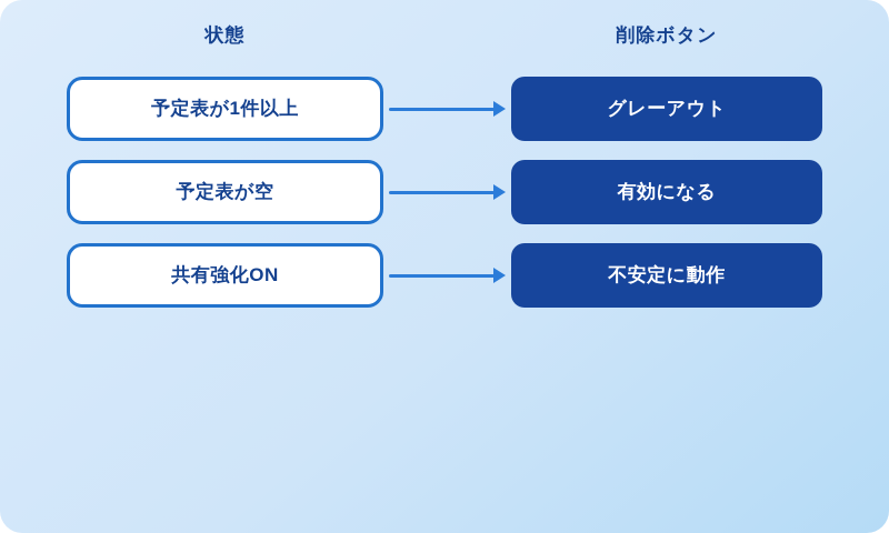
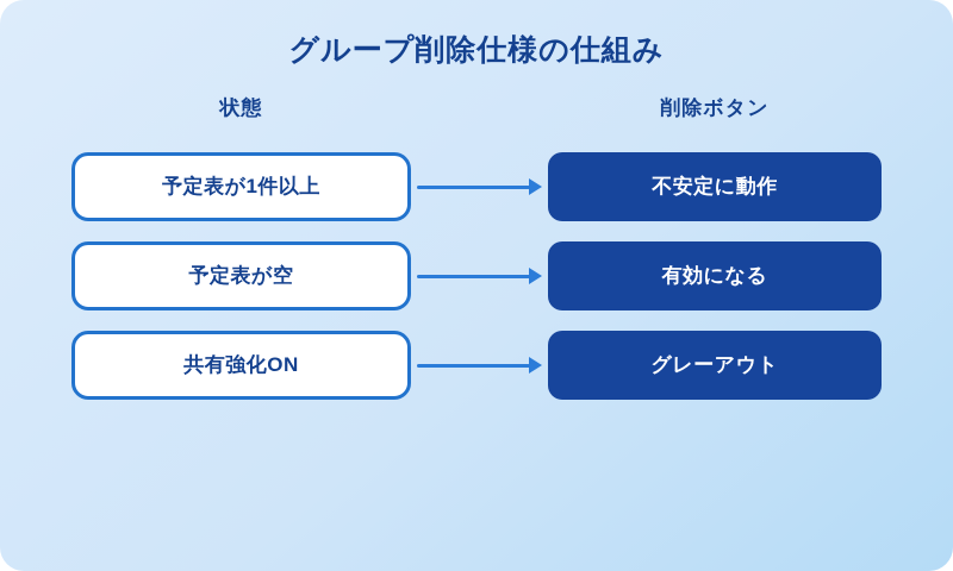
+ グループ削除仕様の仕組み
  状態
  削除ボタン
  予定表が1件以上
- グレーアウト
+ 不安定に動作
  予定表が空
  有効になる
  共有強化ON
- 不安定に動作
+ グレーアウト
